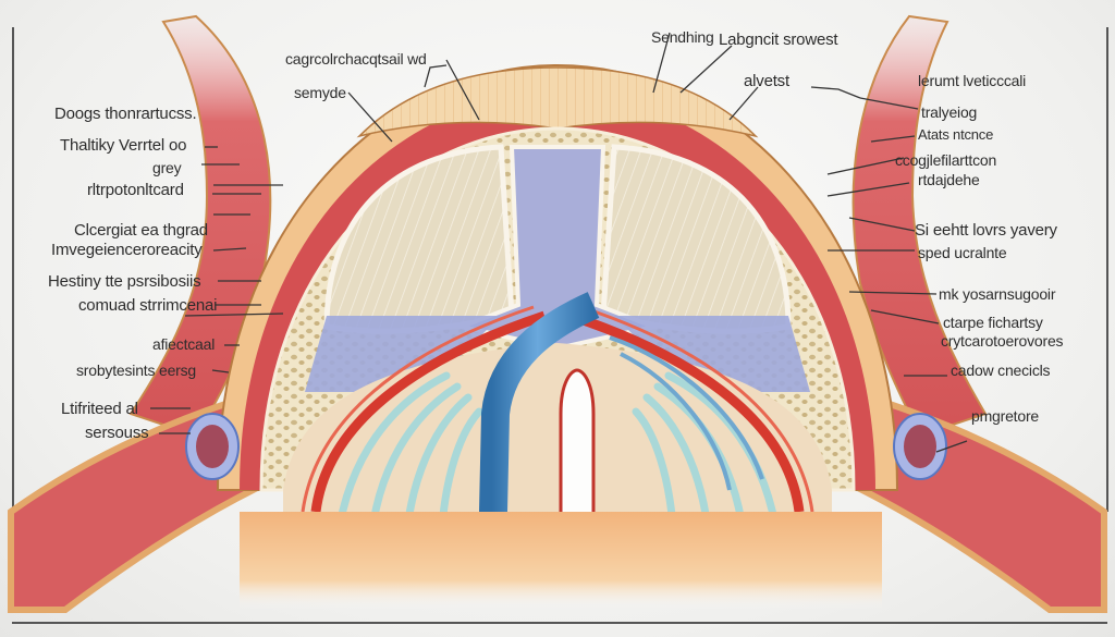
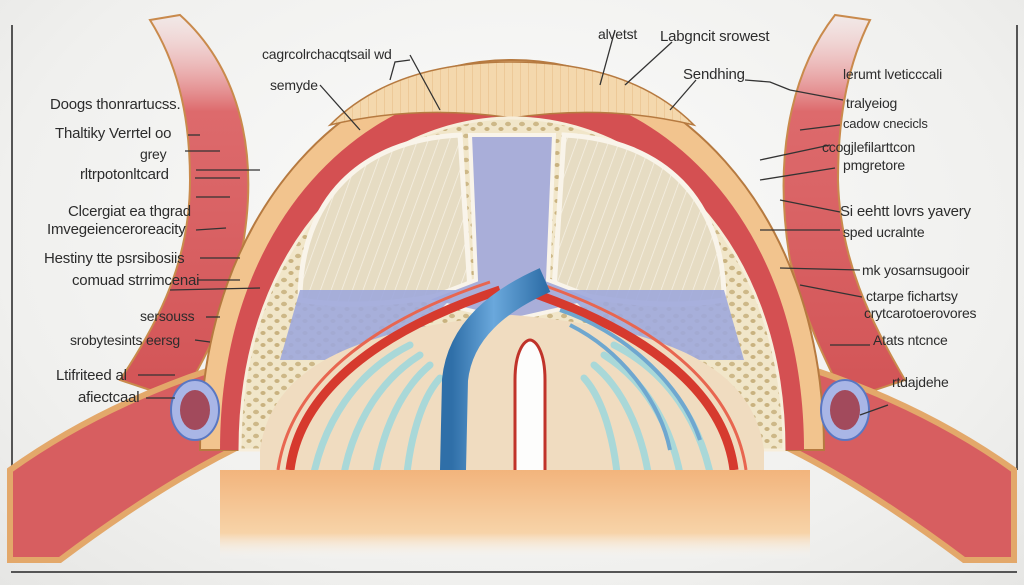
  Doogs thonrartucss.
  Thaltiky Verrtel oo
  grey
  rltrpotonltcard
  Clcergiat ea thgrad
  Imvegeienceroreacity
  Hestiny tte psrsibosiis
  comuad strrimcenai
- afiectcaal
+ sersouss
  srobytesints eersg
  Ltifriteed al
- sersouss
+ afiectcaal
  cagrcolrchacqtsail wd
  semyde
- Sendhing
+ alvetst
  Labgncit srowest
- alvetst
+ Sendhing
  lerumt lveticccali
  tralyeiog
- Atats ntcnce
+ cadow cnecicls
  ccogjlefilarttcon
- rtdajdehe
+ pmgretore
  Si eehtt lovrs yavery
  sped ucralnte
  mk yosarnsugooir
  ctarpe fichartsy
  crytcarotoerovores
- cadow cnecicls
+ Atats ntcnce
- pmgretore
+ rtdajdehe
